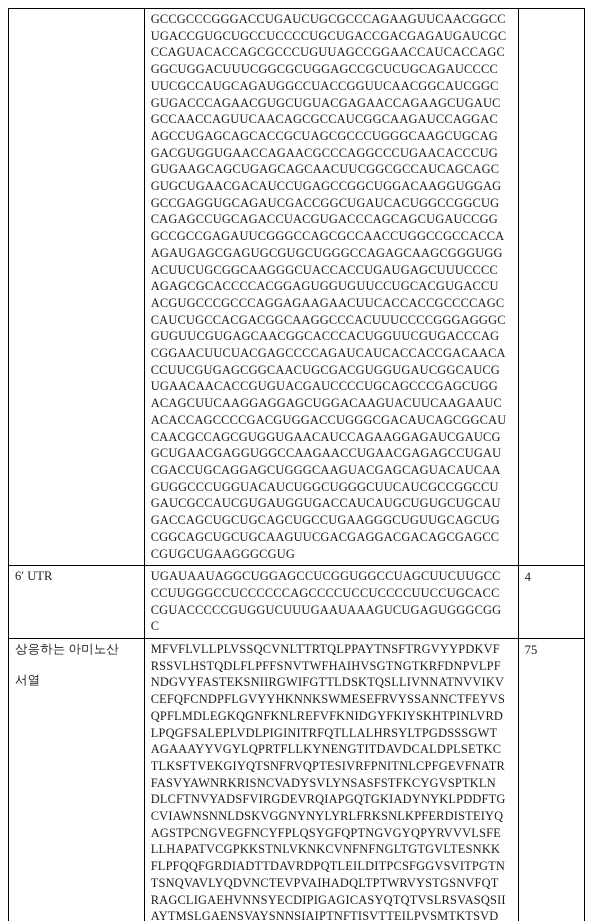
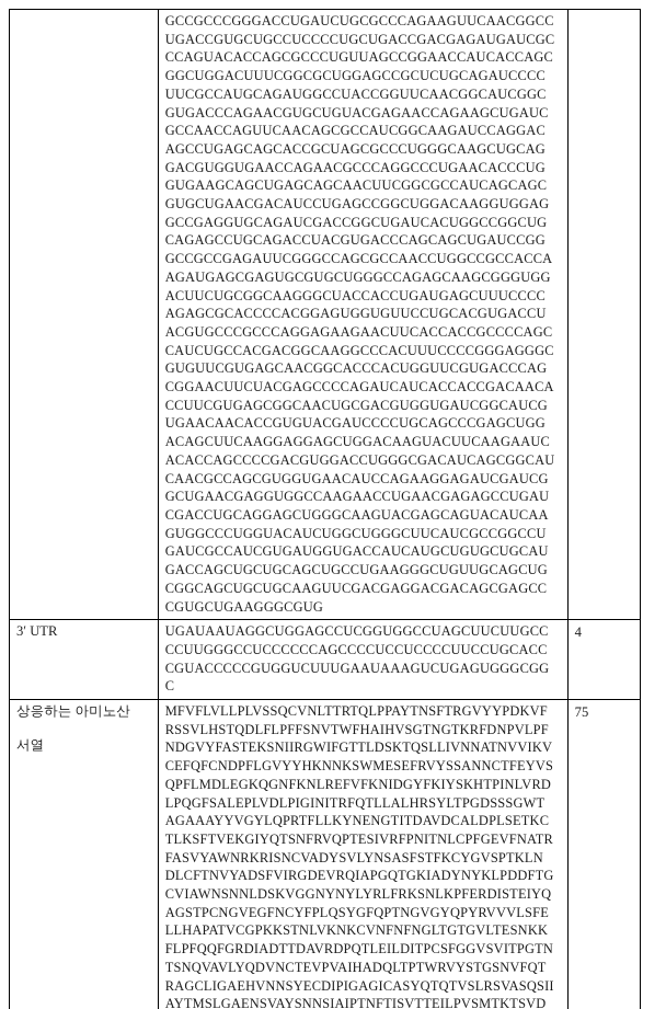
  	GCCGCCCGGGACCUGAUCUGCGCCCAGAAGUUCAACGGCCUGACCGUGCUGCCUCCCCUGCUGACCGACGAGAUGAUCGCCCAGUACACCAGCGCCCUGUUAGCCGGAACCAUCACCAGCGGCUGGACUUUCGGCGCUGGAGCCGCUCUGCAGAUCCCCUUCGCCAUGCAGAUGGCCUACCGGUUCAACGGCAUCGGCGUGACCCAGAACGUGCUGUACGAGAACCAGAAGCUGAUCGCCAACCAGUUCAACAGCGCCAUCGGCAAGAUCCAGGACAGCCUGAGCAGCACCGCUAGCGCCCUGGGCAAGCUGCAGGACGUGGUGAACCAGAACGCCCAGGCCCUGAACACCCUGGUGAAGCAGCUGAGCAGCAACUUCGGCGCCAUCAGCAGCGUGCUGAACGACAUCCUGAGCCGGCUGGACAAGGUGGAGGCCGAGGUGCAGAUCGACCGGCUGAUCACUGGCCGGCUGCAGAGCCUGCAGACCUACGUGACCCAGCAGCUGAUCCGGGCCGCCGAGAUUCGGGCCAGCGCCAACCUGGCCGCCACCAAGAUGAGCGAGUGCGUGCUGGGCCAGAGCAAGCGGGUGGACUUCUGCGGCAAGGGCUACCACCUGAUGAGCUUUCCCCAGAGCGCACCCCACGGAGUGGUGUUCCUGCACGUGACCUACGUGCCCGCCCAGGAGAAGAACUUCACCACCGCCCCAGCCAUCUGCCACGACGGCAAGGCCCACUUUCCCCGGGAGGGCGUGUUCGUGAGCAACGGCACCCACUGGUUCGUGACCCAGCGGAACUUCUACGAGCCCCAGAUCAUCACCACCGACAACACCUUCGUGAGCGGCAACUGCGACGUGGUGAUCGGCAUCGUGAACAACACCGUGUACGAUCCCCUGCAGCCCGAGCUGGACAGCUUCAAGGAGGAGCUGGACAAGUACUUCAAGAAUCACACCAGCCCCGACGUGGACCUGGGCGACAUCAGCGGCAUCAACGCCAGCGUGGUGAACAUCCAGAAGGAGAUCGAUCGGCUGAACGAGGUGGCCAAGAACCUGAACGAGAGCCUGAUCGACCUGCAGGAGCUGGGCAAGUACGAGCAGUACAUCAAGUGGCCCUGGUACAUCUGGCUGGGCUUCAUCGCCGGCCUGAUCGCCAUCGUGAUGGUGACCAUCAUGCUGUGCUGCAUGACCAGCUGCUGCAGCUGCCUGAAGGGCUGUUGCAGCUGCGGCAGCUGCUGCAAGUUCGACGAGGACGACAGCGAGCCCGUGCUGAAGGGCGUG
- 6′ UTR	UGAUAAUAGGCUGGAGCCUCGGUGGCCUAGCUUCUUGCCCCUUGGGCCUCCCCCCAGCCCCUCCUCCCCUUCCUGCACCCGUACCCCCGUGGUCUUUGAAUAAAGUCUGAGUGGGCGGC	4
+ 3′ UTR	UGAUAAUAGGCUGGAGCCUCGGUGGCCUAGCUUCUUGCCCCUUGGGCCUCCCCCCAGCCCCUCCUCCCCUUCCUGCACCCGUACCCCCGUGGUCUUUGAAUAAAGUCUGAGUGGGCGGC	4
  상응하는 아미노산서열	MFVFLVLLPLVSSQCVNLTTRTQLPPAYTNSFTRGVYYPDKVFRSSVLHSTQDLFLPFFSNVTWFHAIHVSGTNGTKRFDNPVLPFNDGVYFASTEKSNIIRGWIFGTTLDSKTQSLLIVNNATNVVIKVCEFQFCNDPFLGVYYHKNNKSWMESEFRVYSSANNCTFEYVSQPFLMDLEGKQGNFKNLREFVFKNIDGYFKIYSKHTPINLVRDLPQGFSALEPLVDLPIGINITRFQTLLALHRSYLTPGDSSSGWTAGAAAYYVGYLQPRTFLLKYNENGTITDAVDCALDPLSETKCTLKSFTVEKGIYQTSNFRVQPTESIVRFPNITNLCPFGEVFNATRFASVYAWNRKRISNCVADYSVLYNSASFSTFKCYGVSPTKLNDLCFTNVYADSFVIRGDEVRQIAPGQTGKIADYNYKLPDDFTGCVIAWNSNNLDSKVGGNYNYLYRLFRKSNLKPFERDISTEIYQAGSTPCNGVEGFNCYFPLQSYGFQPTNGVGYQPYRVVVLSFELLHAPATVCGPKKSTNLVKNKCVNFNFNGLTGTGVLTESNKKFLPFQQFGRDIADTTDAVRDPQTLEILDITPCSFGGVSVITPGTNTSNQVAVLYQDVNCTEVPVAIHADQLTPTWRVYSTGSNVFQTRAGCLIGAEHVNNSYECDIPIGAGICASYQTQTVSLRSVASQSIIAYTMSLGAENSVAYSNNSIAIPTNFTISVTTEILPVSMTKTSVD	75
